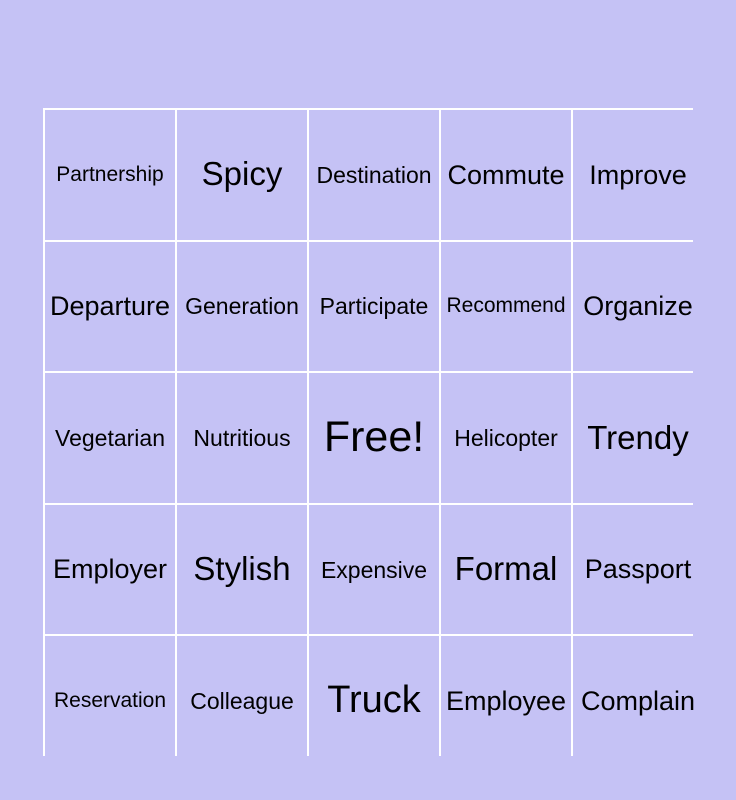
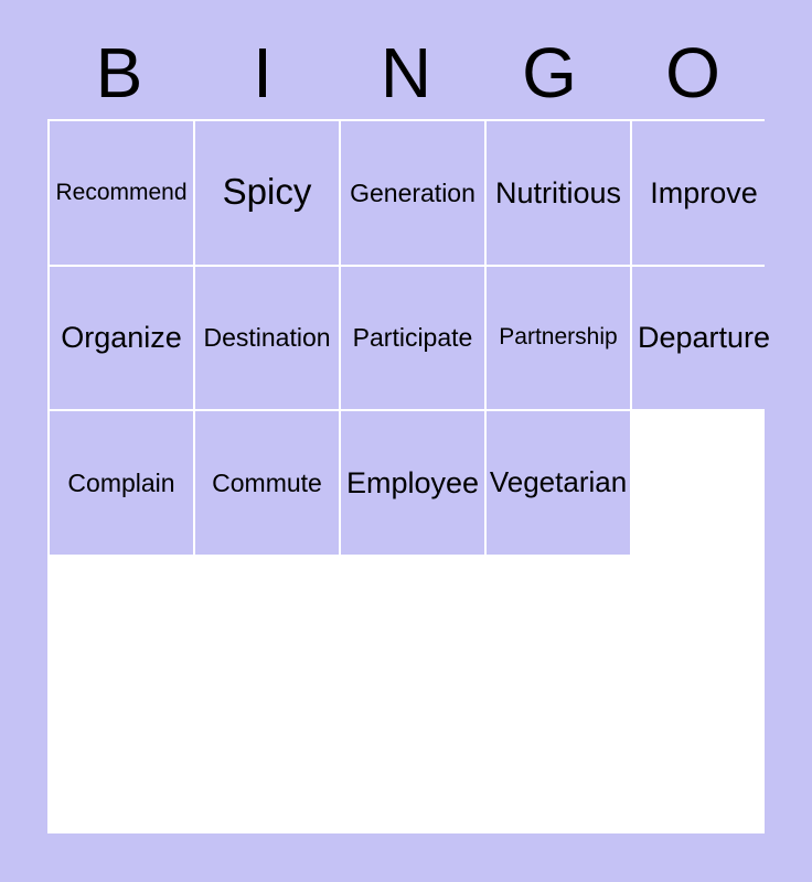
+ B
+ I
+ N
+ G
+ O
- Partnership
+ Recommend
  Spicy
- Destination
+ Generation
- Commute
+ Nutritious
  Improve
- Departure
+ Organize
- Generation
+ Destination
  Participate
- Recommend
+ Partnership
- Organize
+ Departure
- Vegetarian
+ Complain
- Nutritious
+ Commute
- Free!
- Helicopter
- Trendy
- Employer
- Stylish
- Expensive
- Formal
- Passport
- Reservation
- Colleague
- Truck
  Employee
- Complain
+ Vegetarian
